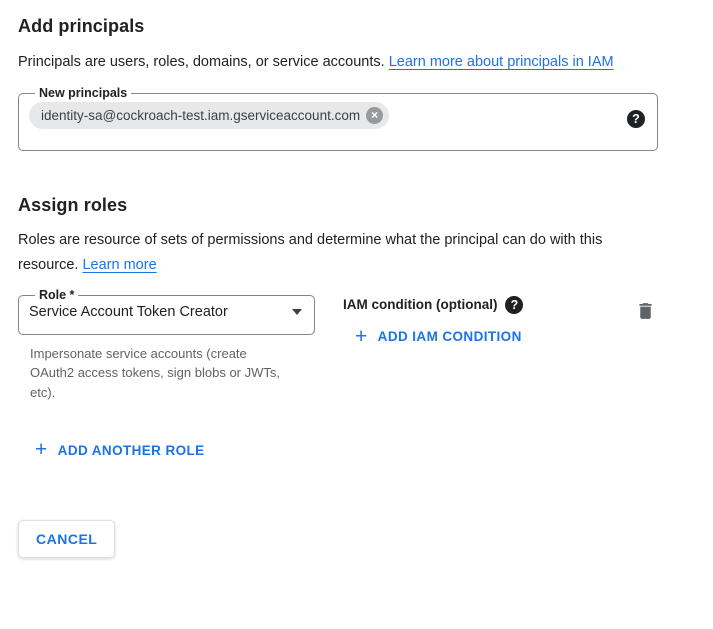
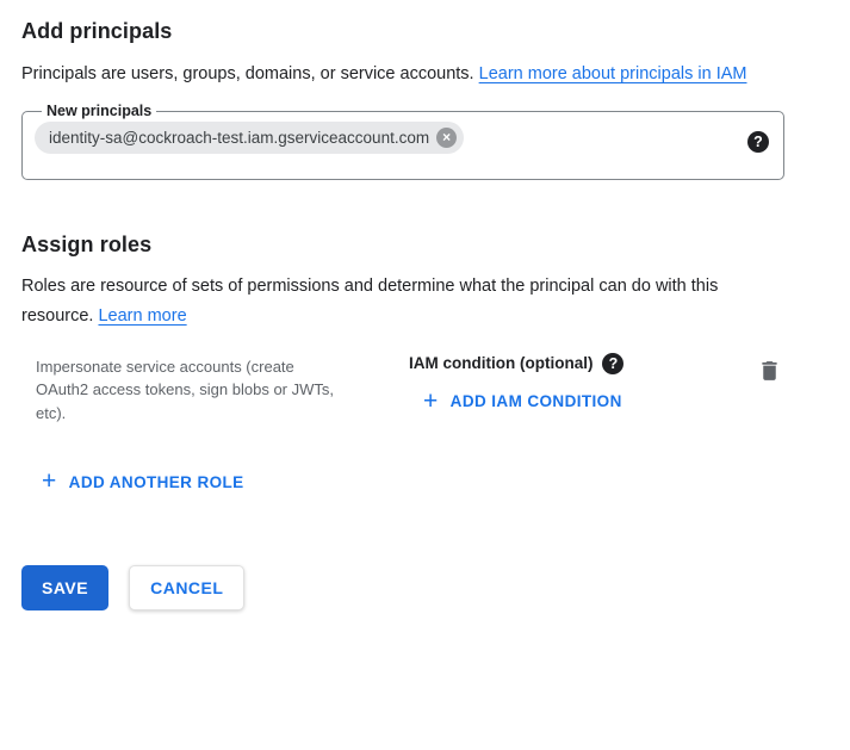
  Add principals
- Principals are users, roles, domains, or service accounts. Learn more about principals in IAM
+ Principals are users, groups, domains, or service accounts. Learn more about principals in IAM
  New principals
  identity-sa@cockroach-test.iam.gserviceaccount.com
  ×
  ?
  Assign roles
  Roles are resource of sets of permissions and determine what the principal can do with this resource. Learn more
- Role *
- Service Account Token Creator
  Impersonate service accounts (create OAuth2 access tokens, sign blobs or JWTs, etc).
  IAM condition (optional)
  ?
  +
  ADD IAM CONDITION
  +
  ADD ANOTHER ROLE
+ SAVE
  CANCEL
